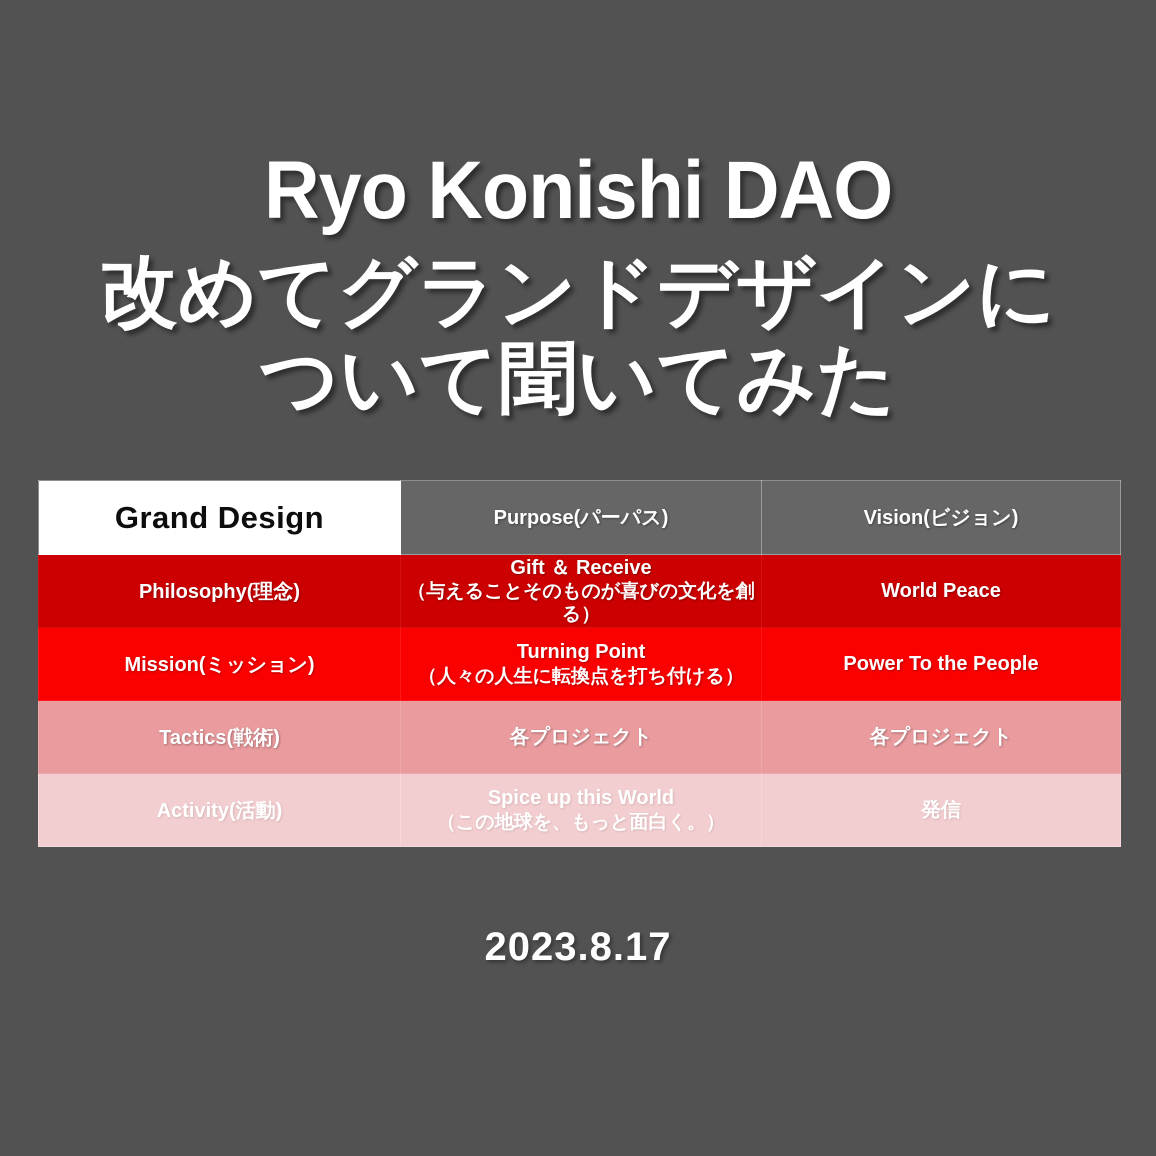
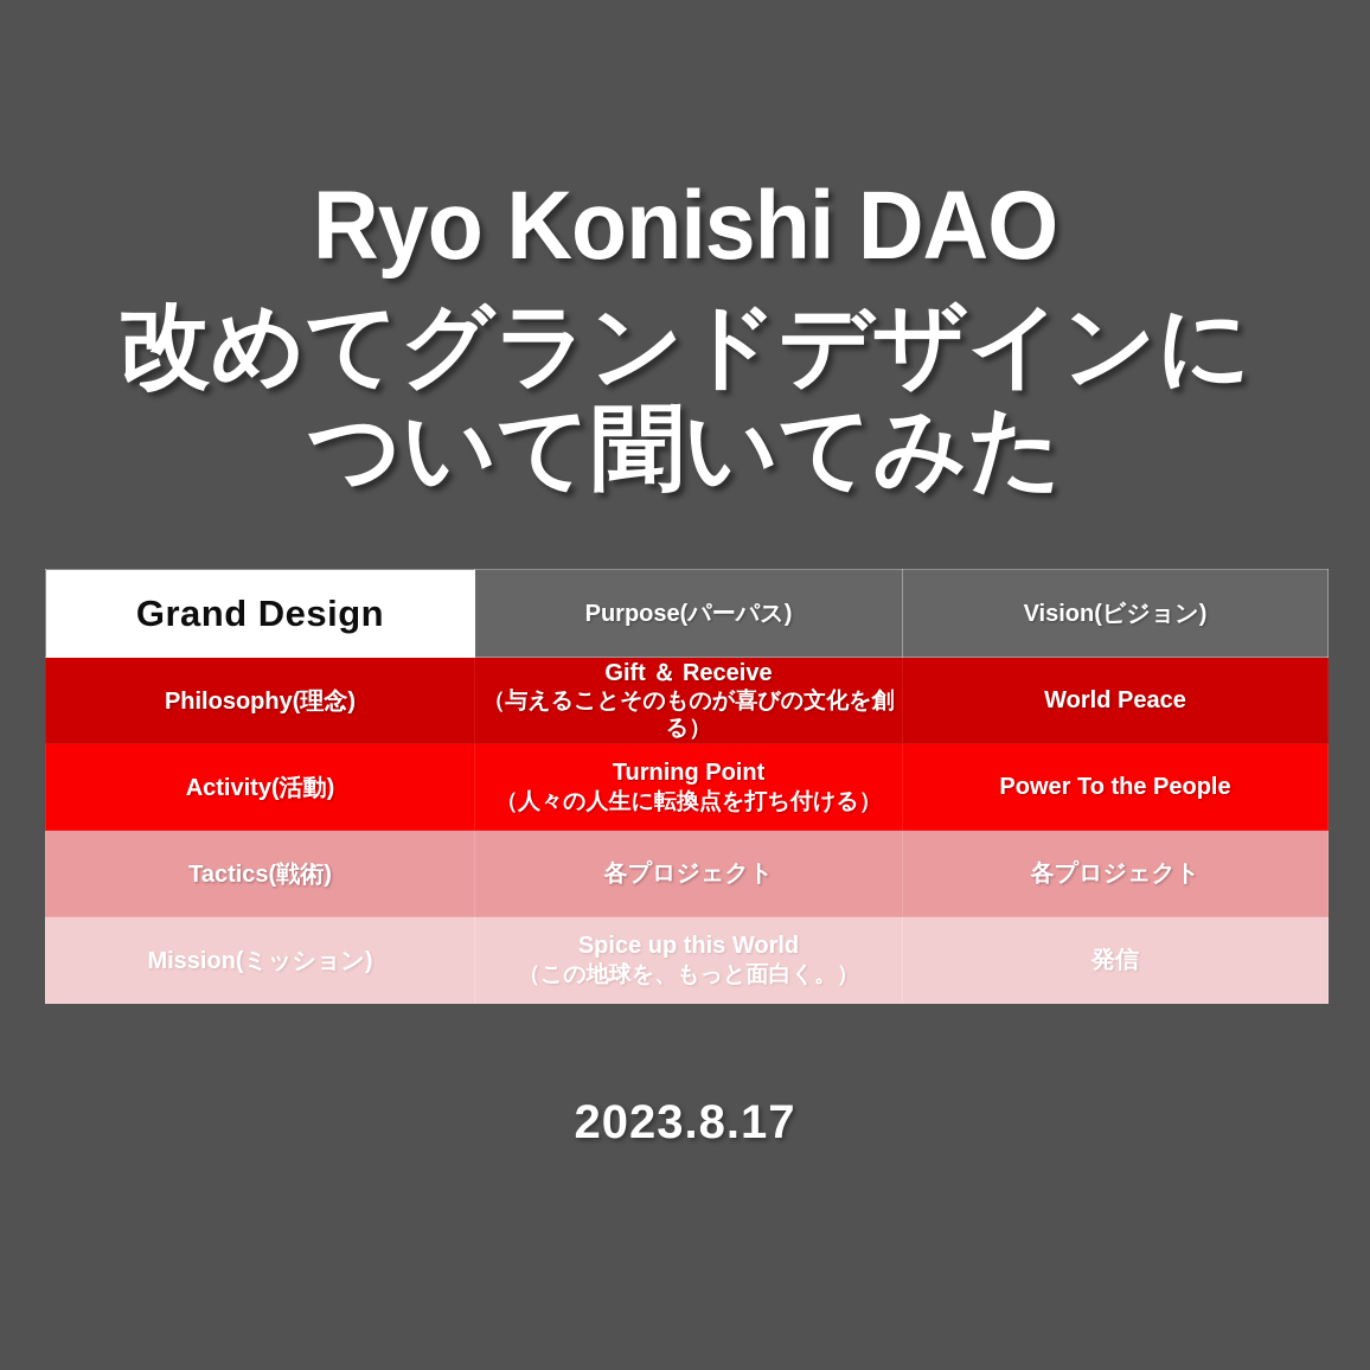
  Ryo Konishi DAO
  改めてグランドデザインに
  ついて聞いてみた
  Grand Design	Purpose(パーパス)	Vision(ビジョン)
  Philosophy(理念)	Gift ＆ Receive （与えることそのものが喜びの文化を創る）	World Peace
- Mission(ミッション)	Turning Point （人々の人生に転換点を打ち付ける）	Power To the People
+ Activity(活動)	Turning Point （人々の人生に転換点を打ち付ける）	Power To the People
  Tactics(戦術)	各プロジェクト	各プロジェクト
- Activity(活動)	Spice up this World （この地球を、もっと面白く。）	発信
+ Mission(ミッション)	Spice up this World （この地球を、もっと面白く。）	発信
  2023.8.17
